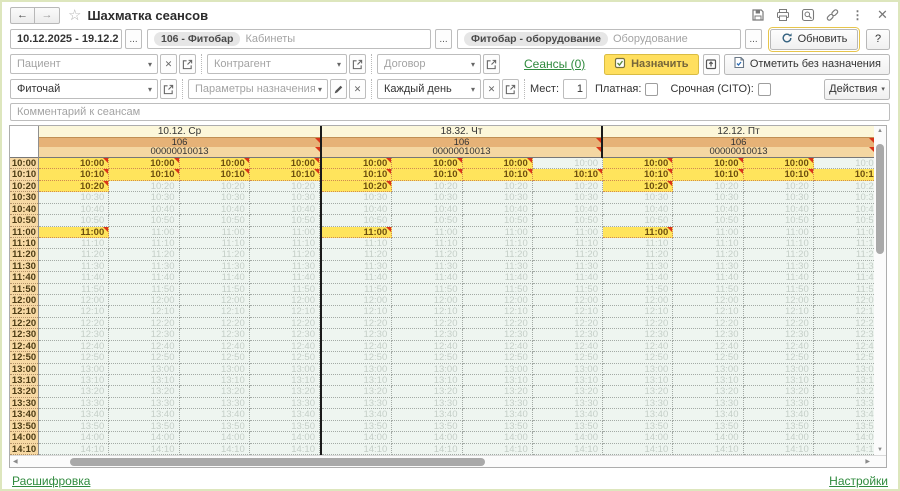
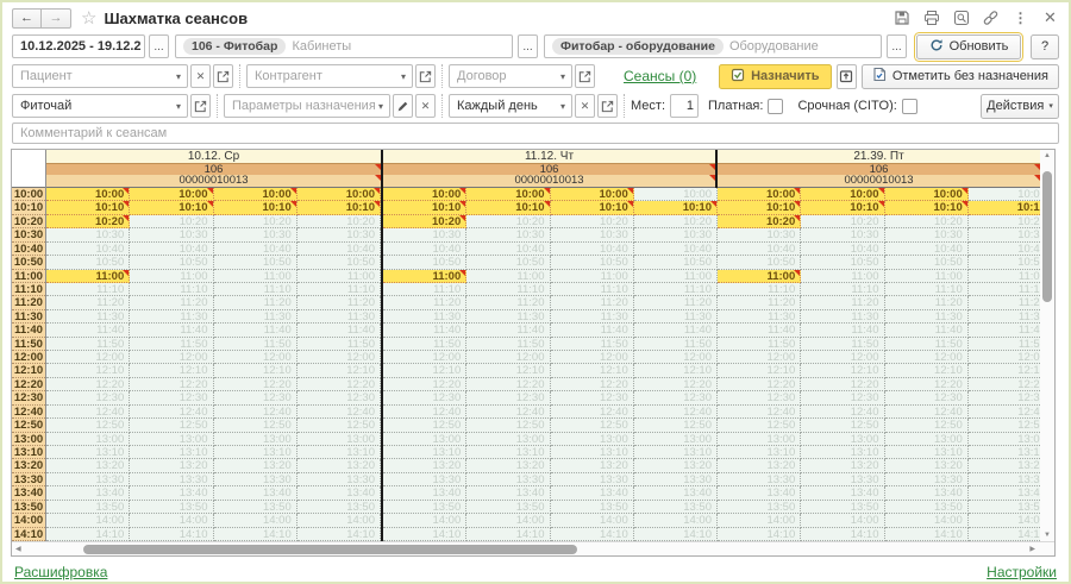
  ←
  →
  ☆
  Шахматка сеансов
  ⋮
  ✕
  10.12.2025 - 19.12.2
  ...
  106 - Фитобар
  Кабинеты
  ...
  Фитобар - оборудование
  Оборудование
  ...
  Обновить
  ?
  Пациент
  ▾
  ✕
  Контрагент
  ▾
  Договор
  ▾
  Сеансы (0)
  Назначить
  Отметить без назначения
  Фиточай
  ▾
  Параметры назначения
  ▾
  ✕
  Каждый день
  ▾
  ✕
  Мест:
  1
  Платная:
  Срочная (CITO):
  Действия
  Комментарий к сеансам
  10:00
  10:10
  10:20
  10:30
  10:40
  10:50
  11:00
  11:10
  11:20
  11:30
  11:40
  11:50
  12:00
  12:10
  12:20
  12:30
  12:40
  12:50
  13:00
  13:10
  13:20
  13:30
  13:40
  13:50
  14:00
  14:10
  10.12. Ср
  106
  00000010013
  10:00
  10:00
  10:00
  10:00
  10:10
  10:10
  10:10
  10:10
  10:20
  10:20
  10:20
  10:20
  10:30
  10:30
  10:30
  10:30
  10:40
  10:40
  10:40
  10:40
  10:50
  10:50
  10:50
  10:50
  11:00
  11:00
  11:00
  11:00
  11:10
  11:10
  11:10
  11:10
  11:20
  11:20
  11:20
  11:20
  11:30
  11:30
  11:30
  11:30
  11:40
  11:40
  11:40
  11:40
  11:50
  11:50
  11:50
  11:50
  12:00
  12:00
  12:00
  12:00
  12:10
  12:10
  12:10
  12:10
  12:20
  12:20
  12:20
  12:20
  12:30
  12:30
  12:30
  12:30
  12:40
  12:40
  12:40
  12:40
  12:50
  12:50
  12:50
  12:50
  13:00
  13:00
  13:00
  13:00
  13:10
  13:10
  13:10
  13:10
  13:20
  13:20
  13:20
  13:20
  13:30
  13:30
  13:30
  13:30
  13:40
  13:40
  13:40
  13:40
  13:50
  13:50
  13:50
  13:50
  14:00
  14:00
  14:00
  14:00
  14:10
  14:10
  14:10
  14:10
- 18.32. Чт
+ 11.12. Чт
  106
  00000010013
  10:00
  10:00
  10:00
  10:00
  10:10
  10:10
  10:10
  10:10
  10:20
  10:20
  10:20
  10:20
  10:30
  10:30
  10:30
  10:30
  10:40
  10:40
  10:40
  10:40
  10:50
  10:50
  10:50
  10:50
  11:00
  11:00
  11:00
  11:00
  11:10
  11:10
  11:10
  11:10
  11:20
  11:20
  11:20
  11:20
  11:30
  11:30
  11:30
  11:30
  11:40
  11:40
  11:40
  11:40
  11:50
  11:50
  11:50
  11:50
  12:00
  12:00
  12:00
  12:00
  12:10
  12:10
  12:10
  12:10
  12:20
  12:20
  12:20
  12:20
  12:30
  12:30
  12:30
  12:30
  12:40
  12:40
  12:40
  12:40
  12:50
  12:50
  12:50
  12:50
  13:00
  13:00
  13:00
  13:00
  13:10
  13:10
  13:10
  13:10
  13:20
  13:20
  13:20
  13:20
  13:30
  13:30
  13:30
  13:30
  13:40
  13:40
  13:40
  13:40
  13:50
  13:50
  13:50
  13:50
  14:00
  14:00
  14:00
  14:00
  14:10
  14:10
  14:10
  14:10
- 12.12. Пт
+ 21.39. Пт
  106
  00000010013
  10:00
  10:00
  10:00
  10:0
  10:10
  10:10
  10:10
  10:1
  10:20
  10:20
  10:20
  10:2
  10:30
  10:30
  10:30
  10:3
  10:40
  10:40
  10:40
  10:4
  10:50
  10:50
  10:50
  10:5
  11:00
  11:00
  11:00
  11:0
  11:10
  11:10
  11:10
  11:1
  11:20
  11:20
  11:20
  11:2
  11:30
  11:30
  11:30
  11:3
  11:40
  11:40
  11:40
  11:4
  11:50
  11:50
  11:50
  11:5
  12:00
  12:00
  12:00
  12:0
  12:10
  12:10
  12:10
  12:1
  12:20
  12:20
  12:20
  12:2
  12:30
  12:30
  12:30
  12:3
  12:40
  12:40
  12:40
  12:4
  12:50
  12:50
  12:50
  12:5
  13:00
  13:00
  13:00
  13:0
  13:10
  13:10
  13:10
  13:1
  13:20
  13:20
  13:20
  13:2
  13:30
  13:30
  13:30
  13:3
  13:40
  13:40
  13:40
  13:4
  13:50
  13:50
  13:50
  13:5
  14:00
  14:00
  14:00
  14:0
  14:10
  14:10
  14:10
  14:1
  Расшифровка
  Настройки
